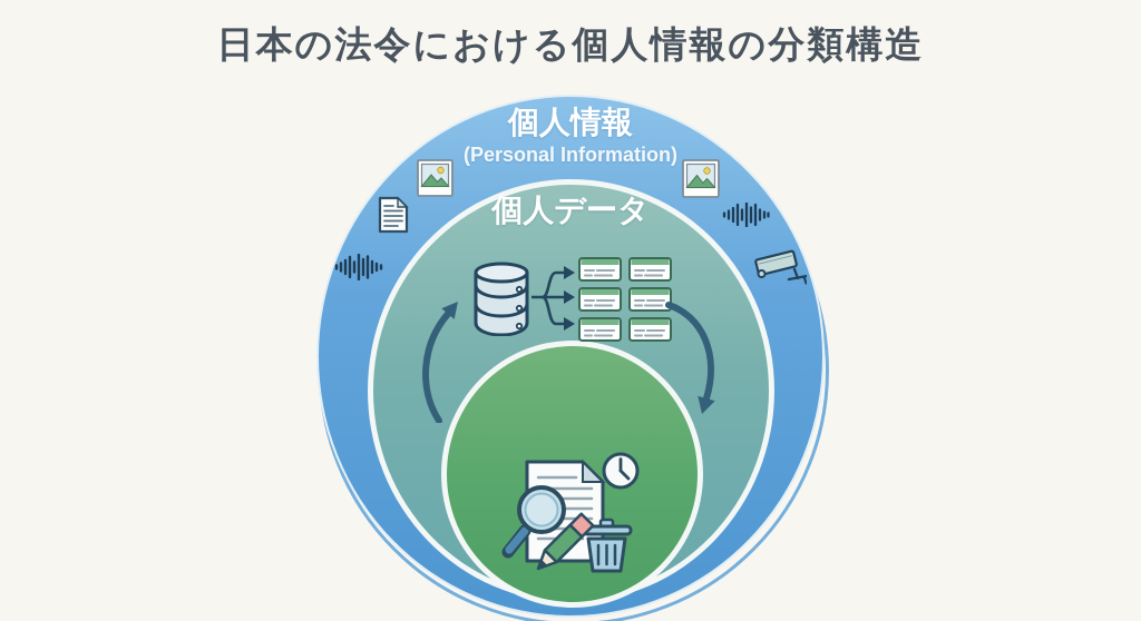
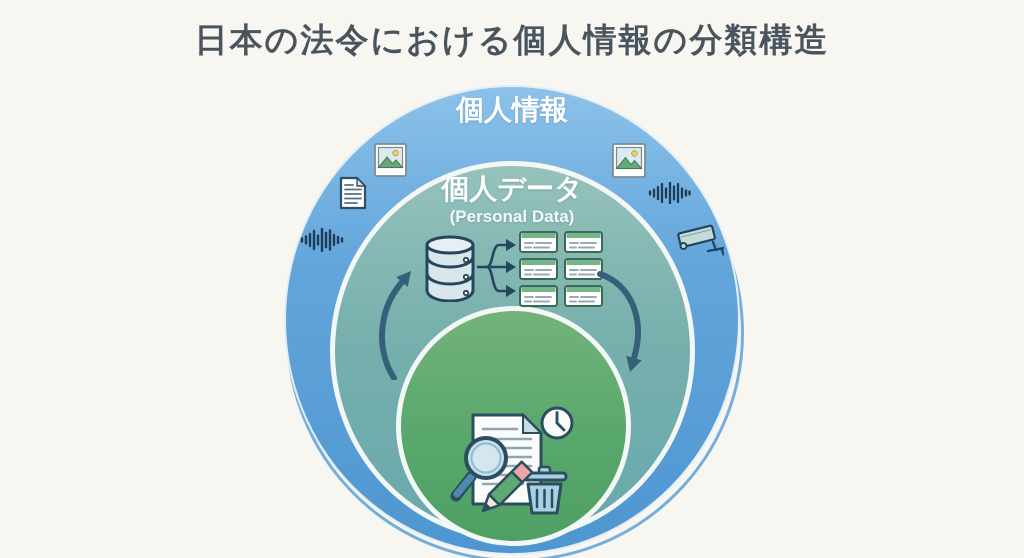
  日本の法令における個人情報の分類構造
  個人情報
- (Personal Information)
  個人データ
+ (Personal Data)
